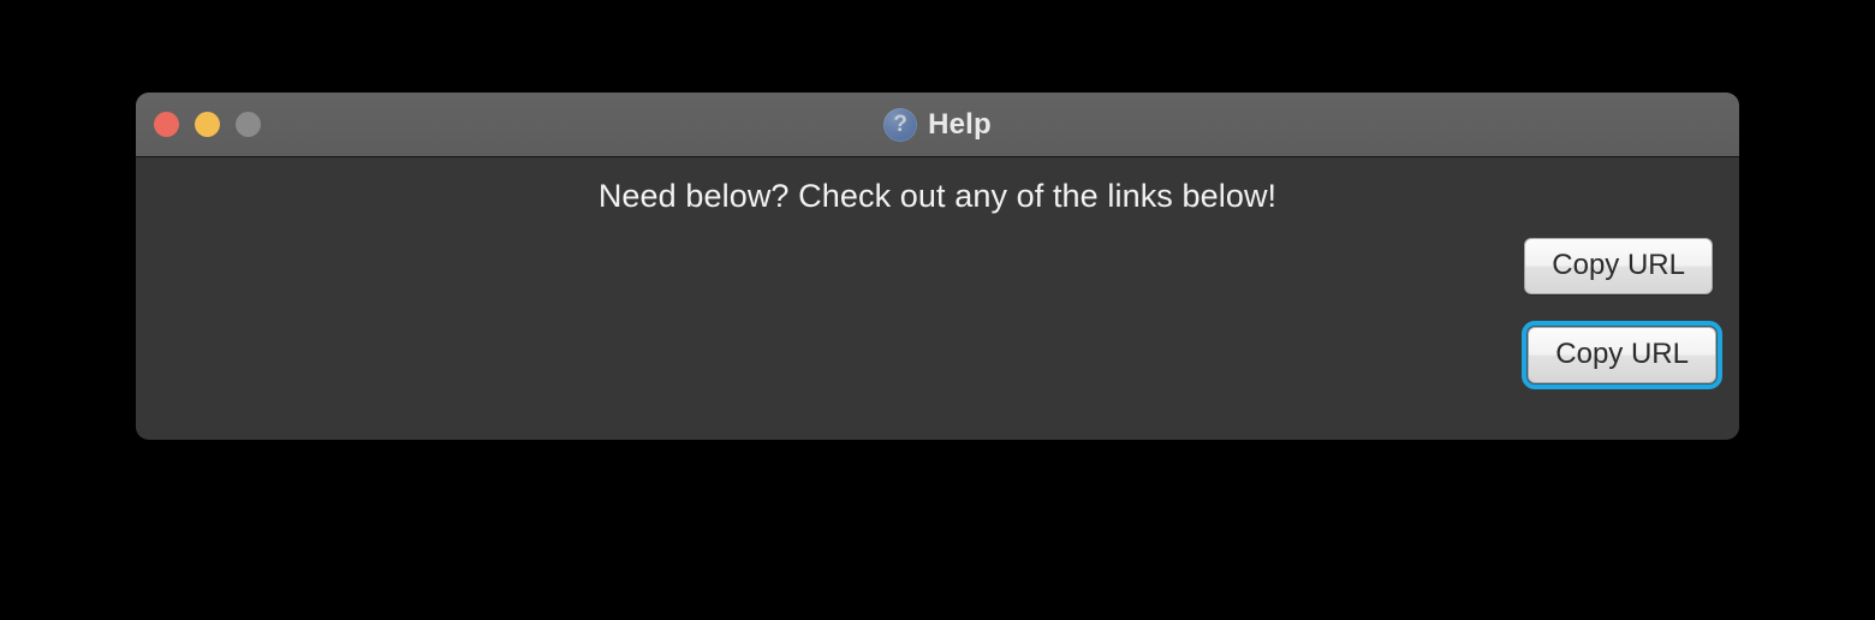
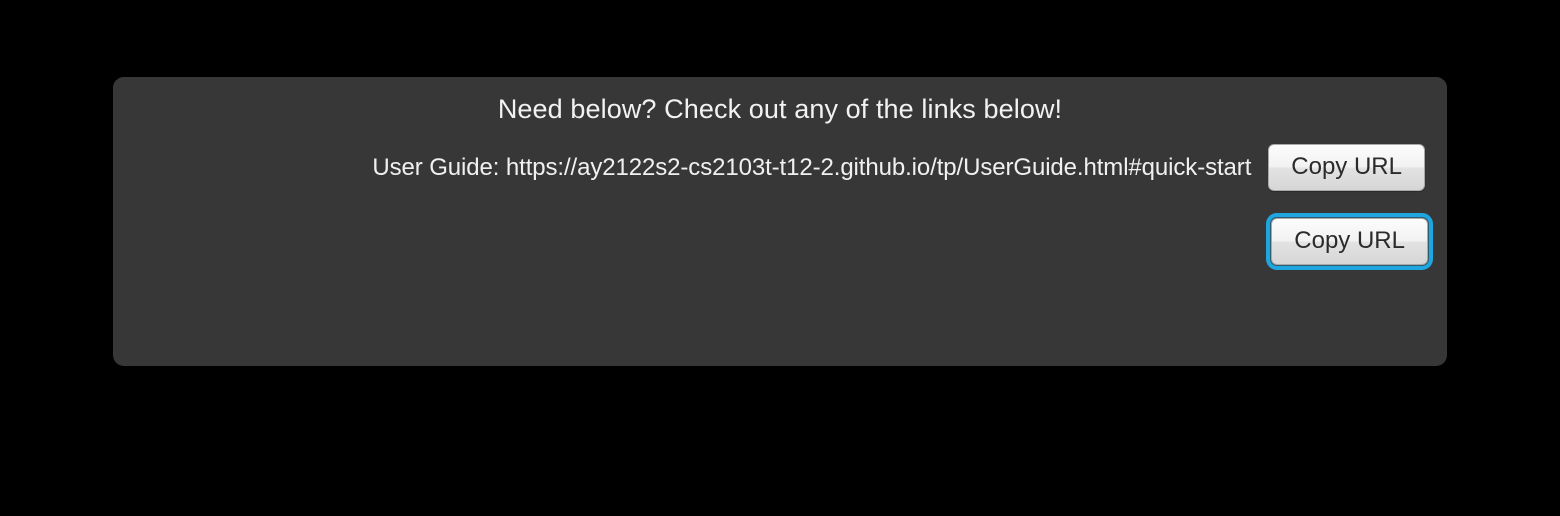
- ?
- Help
  Need below? Check out any of the links below!
+ User Guide: https://ay2122s2-cs2103t-t12-2.github.io/tp/UserGuide.html#quick-start
  Copy URL
  Copy URL
